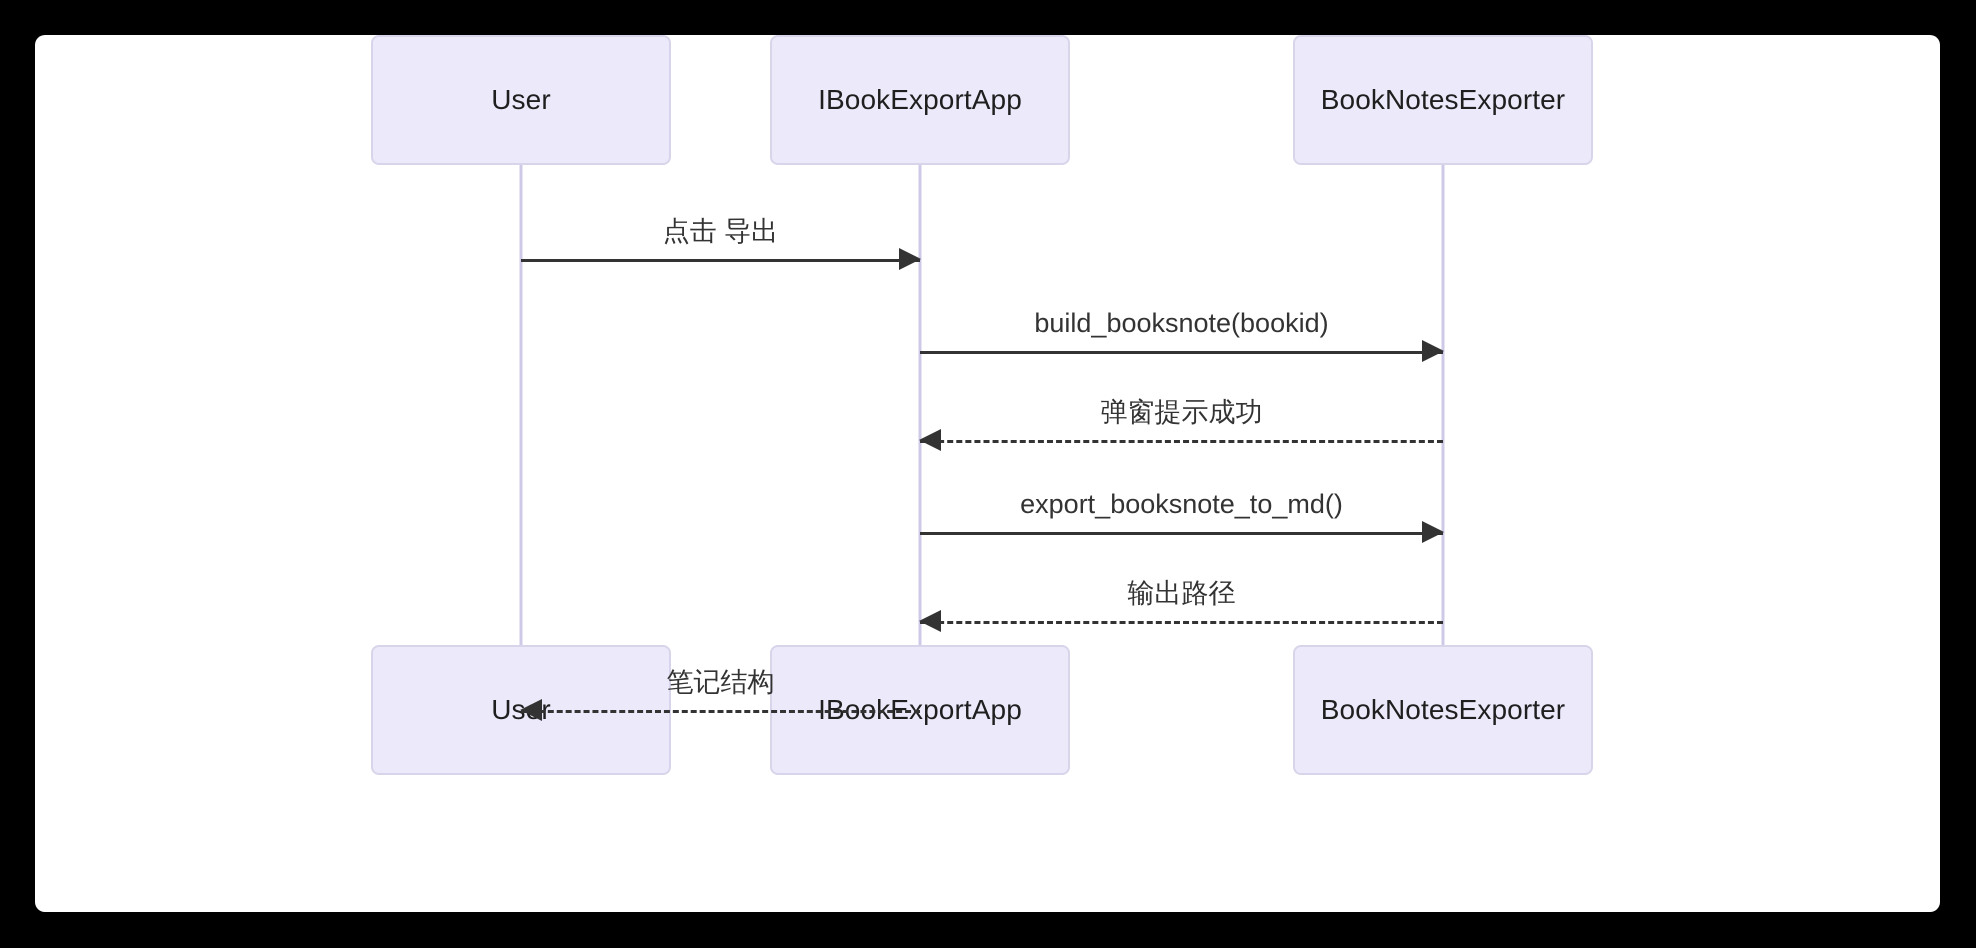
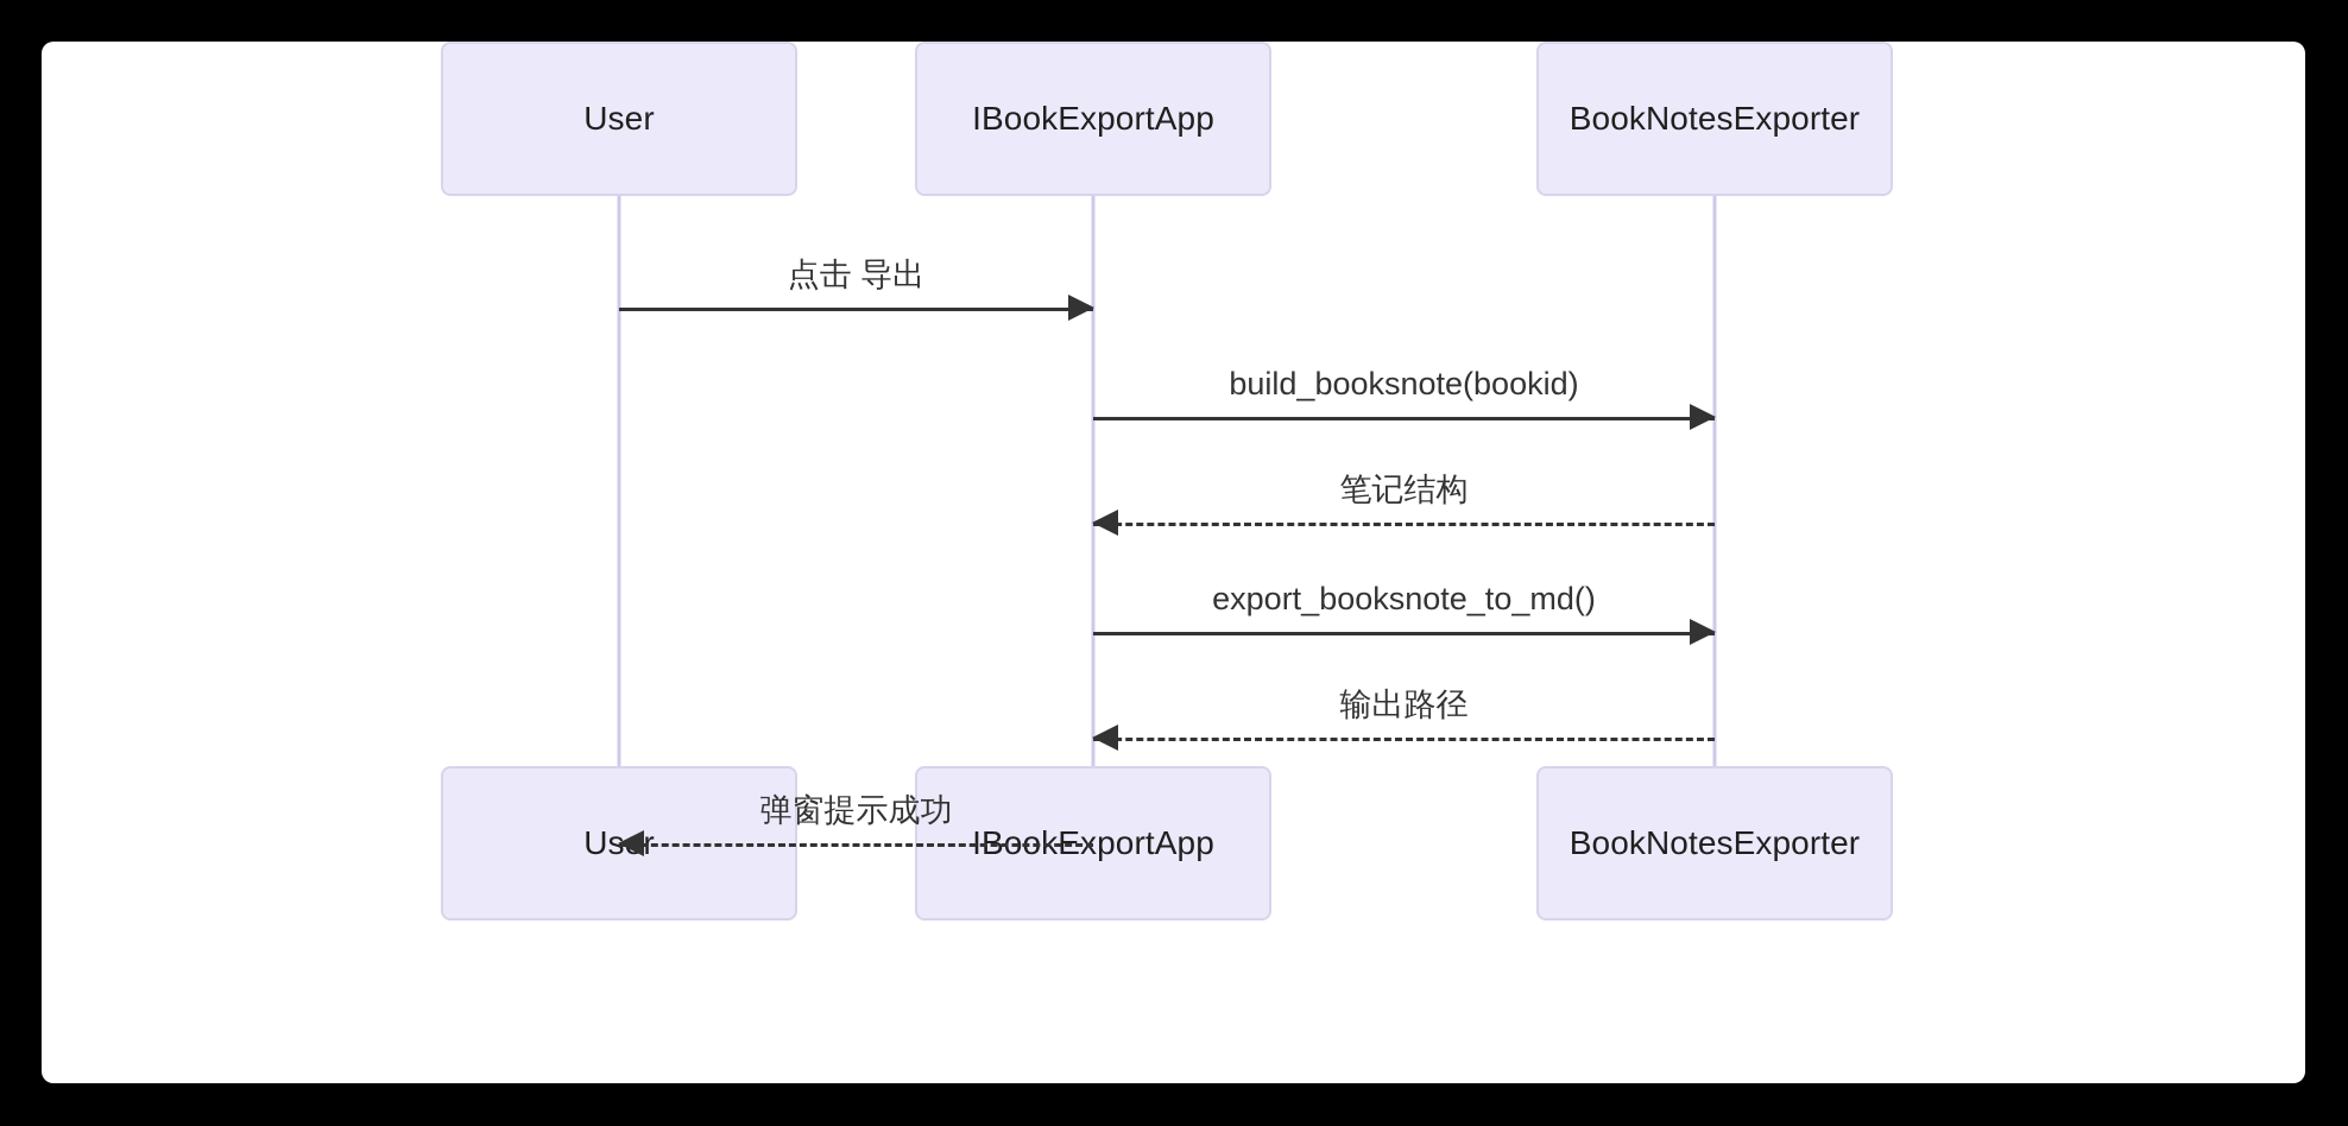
  User
  IBookExportApp
  BookNotesExporter
  User
  IBookExportApp
  BookNotesExporter
  点击 导出
  build_booksnote(bookid)
- 弹窗提示成功
+ 笔记结构
  export_booksnote_to_md()
  输出路径
- 笔记结构
+ 弹窗提示成功
